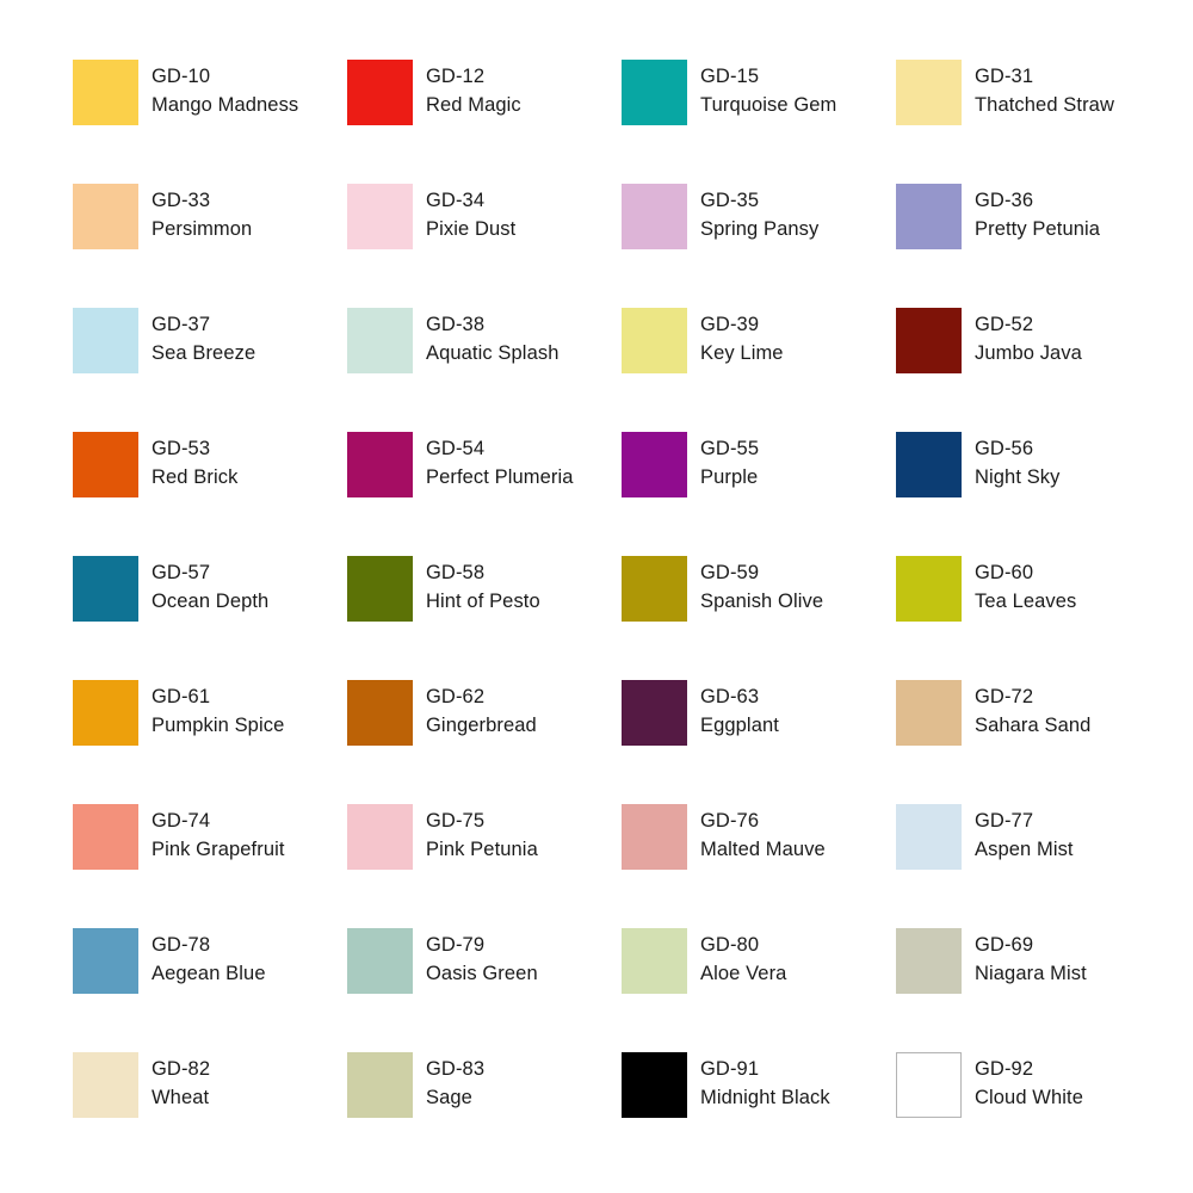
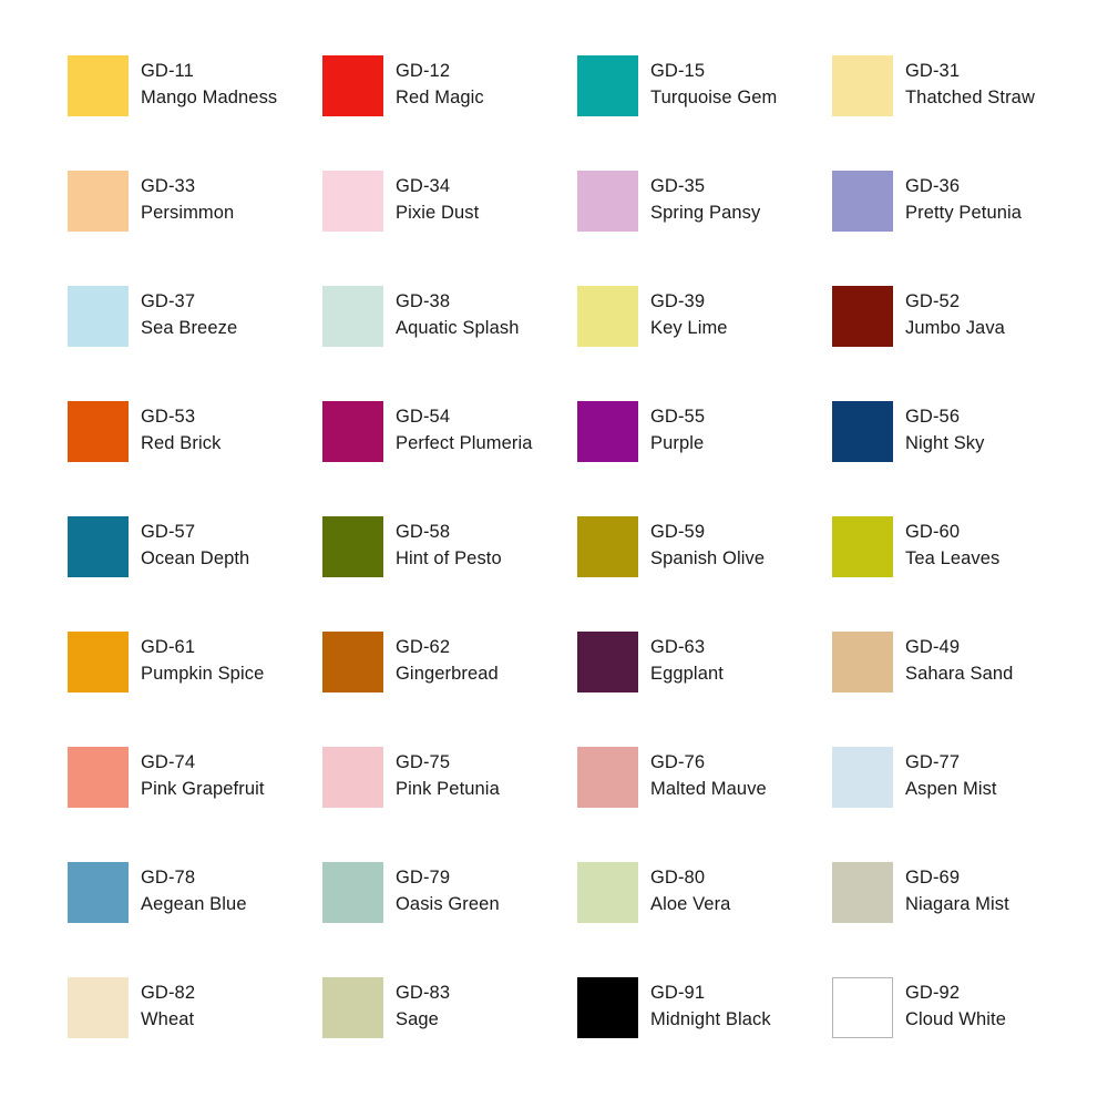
- GD-10
+ GD-11
  Mango Madness
  GD-12
  Red Magic
  GD-15
  Turquoise Gem
  GD-31
  Thatched Straw
  GD-33
  Persimmon
  GD-34
  Pixie Dust
  GD-35
  Spring Pansy
  GD-36
  Pretty Petunia
  GD-37
  Sea Breeze
  GD-38
  Aquatic Splash
  GD-39
  Key Lime
  GD-52
  Jumbo Java
  GD-53
  Red Brick
  GD-54
  Perfect Plumeria
  GD-55
  Purple
  GD-56
  Night Sky
  GD-57
  Ocean Depth
  GD-58
  Hint of Pesto
  GD-59
  Spanish Olive
  GD-60
  Tea Leaves
  GD-61
  Pumpkin Spice
  GD-62
  Gingerbread
  GD-63
  Eggplant
- GD-72
+ GD-49
  Sahara Sand
  GD-74
  Pink Grapefruit
  GD-75
  Pink Petunia
  GD-76
  Malted Mauve
  GD-77
  Aspen Mist
  GD-78
  Aegean Blue
  GD-79
  Oasis Green
  GD-80
  Aloe Vera
  GD-69
  Niagara Mist
  GD-82
  Wheat
  GD-83
  Sage
  GD-91
  Midnight Black
  GD-92
  Cloud White
